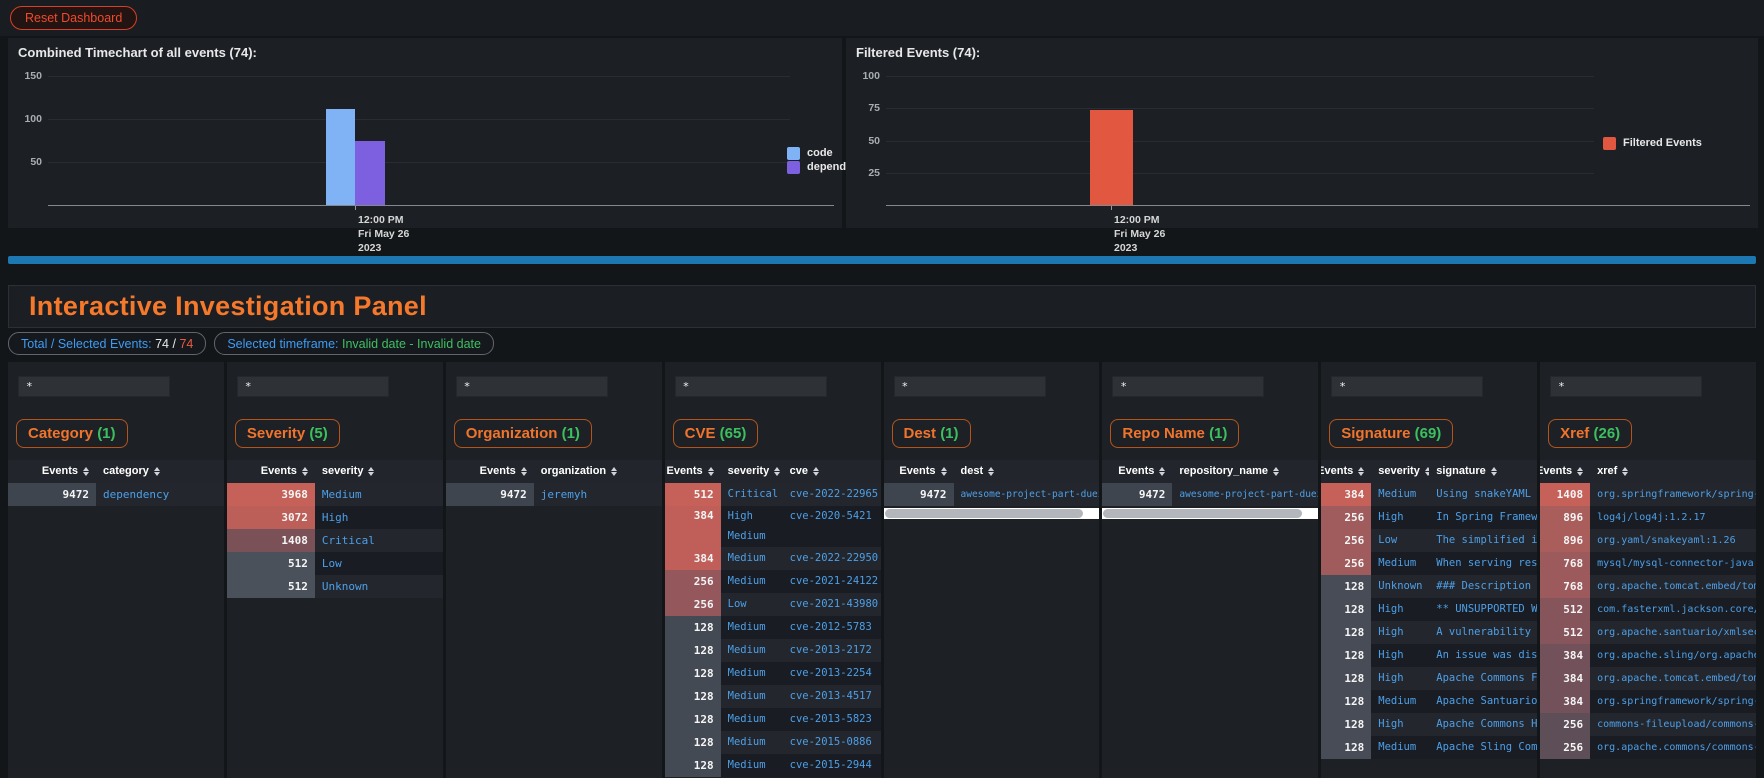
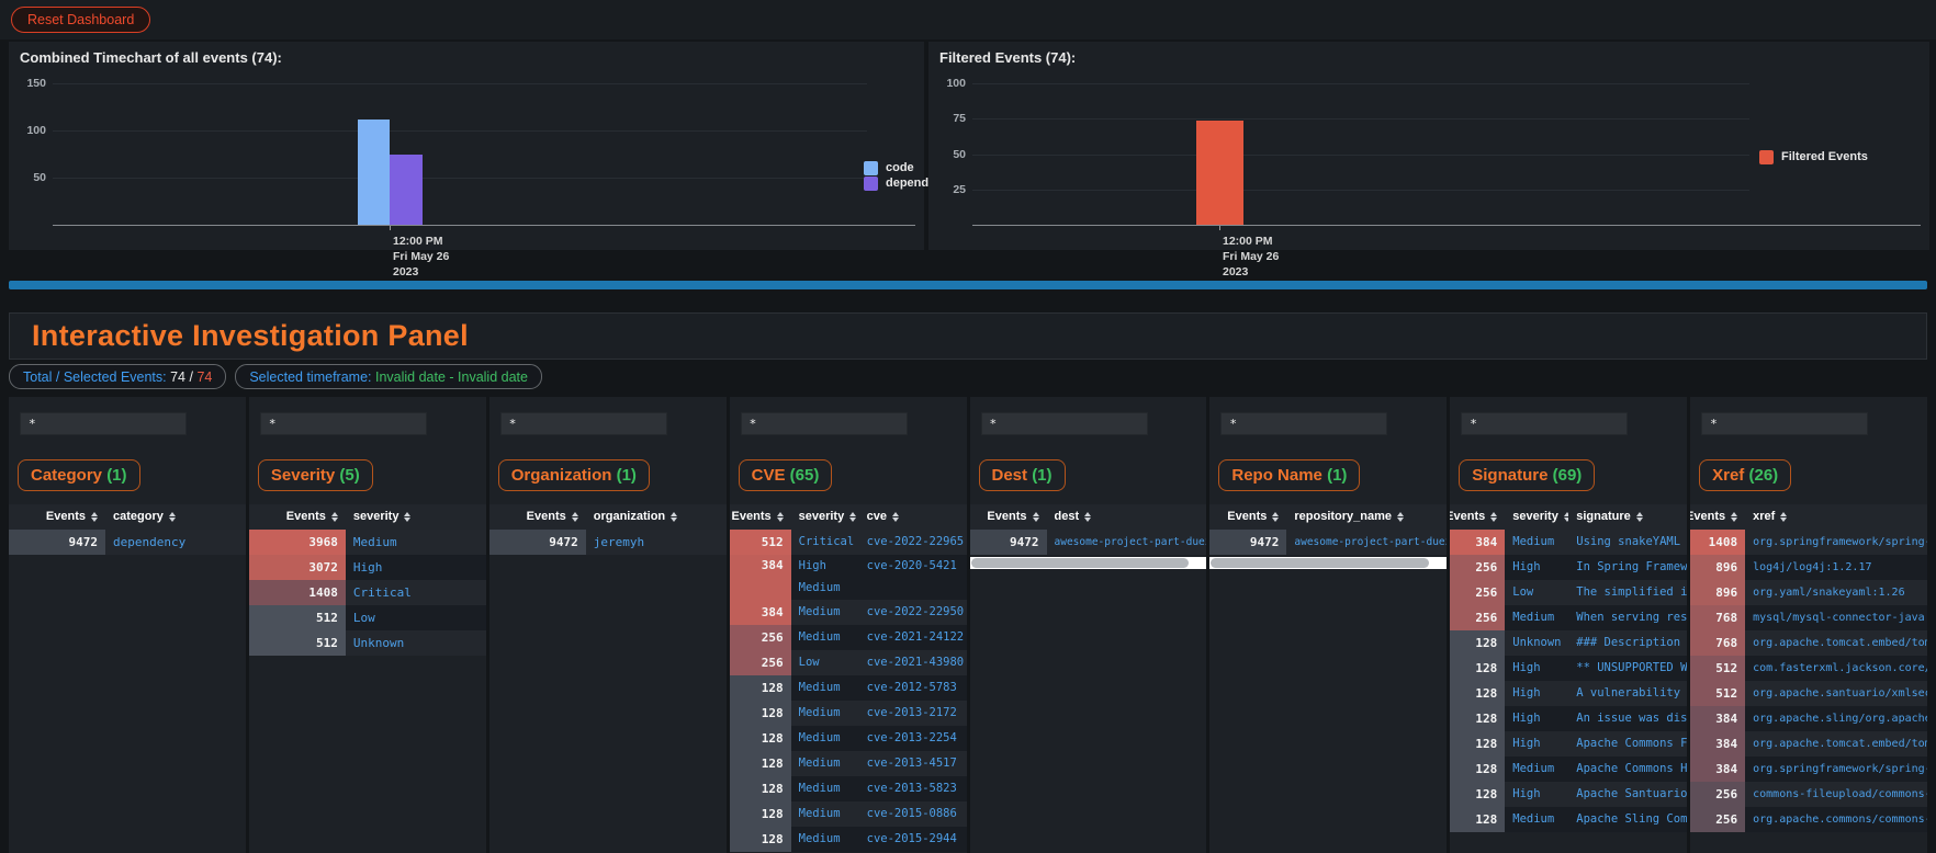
  Reset Dashboard
  Combined Timechart of all events (74):
  50
  100
  150
  12:00 PM
  Fri May 26
  2023
  code
  Filtered Events (74):
  25
  50
  75
  100
  12:00 PM
  Fri May 26
  2023
  Filtered Events
  Interactive Investigation Panel
  Total / Selected Events:
  74
  /
  74
  Selected timeframe:
  Invalid date - Invalid date
  *
  Category (1)
  Events
  category
  9472
  dependency
  *
  Severity (5)
  Events
  severity
  3968
  Medium
  3072
  High
  1408
  Critical
  512
  Low
  512
  Unknown
  *
  Organization (1)
  Events
  organization
  9472
  jeremyh
  *
  CVE (65)
  Events
  severity
  cve
  512
  Critical
  cve-2022-22965
  384
  High
  Medium
  cve-2020-5421
  384
  Medium
  cve-2022-22950
  256
  Medium
  cve-2021-24122
  256
  Low
  cve-2021-43980
  128
  Medium
  cve-2012-5783
  128
  Medium
  cve-2013-2172
  128
  Medium
  cve-2013-2254
  128
  Medium
  cve-2013-4517
  128
  Medium
  cve-2013-5823
  128
  Medium
  cve-2015-0886
  128
  Medium
  cve-2015-2944
  *
  Dest (1)
  Events
  dest
  9472
  awesome-project-part-due
  *
  Repo Name (1)
  Events
  repository_name
  9472
  awesome-project-part-due
  *
  Signature (69)
  Events
  severity
  signature
  384
  Medium
  Using snakeYAML
  256
  High
  In Spring Framew
  256
  Low
  The simplified i
  256
  Medium
  When serving res
  128
  Unknown
  ### Description
  128
  High
  ** UNSUPPORTED W
  128
  High
  A vulnerability
  128
  High
  An issue was dis
  128
  High
  Apache Commons F
  128
  Medium
- Apache Santuario
+ Apache Commons H
  128
  High
- Apache Commons H
+ Apache Santuario
  128
  Medium
  Apache Sling Com
  *
  Xref (26)
  Events
  xref
  1408
  org.springframework/spring
  896
  log4j/log4j:1.2.17
  896
  org.yaml/snakeyaml:1.26
  768
  mysql/mysql-connector-java
  768
  org.apache.tomcat.embed/to
  512
  com.fasterxml.jackson.core
  512
  org.apache.santuario/xmlse
  384
  org.apache.sling/org.apach
  384
  org.apache.tomcat.embed/to
  384
  org.springframework/spring
  256
  commons-fileupload/commons
  256
  org.apache.commons/commons
